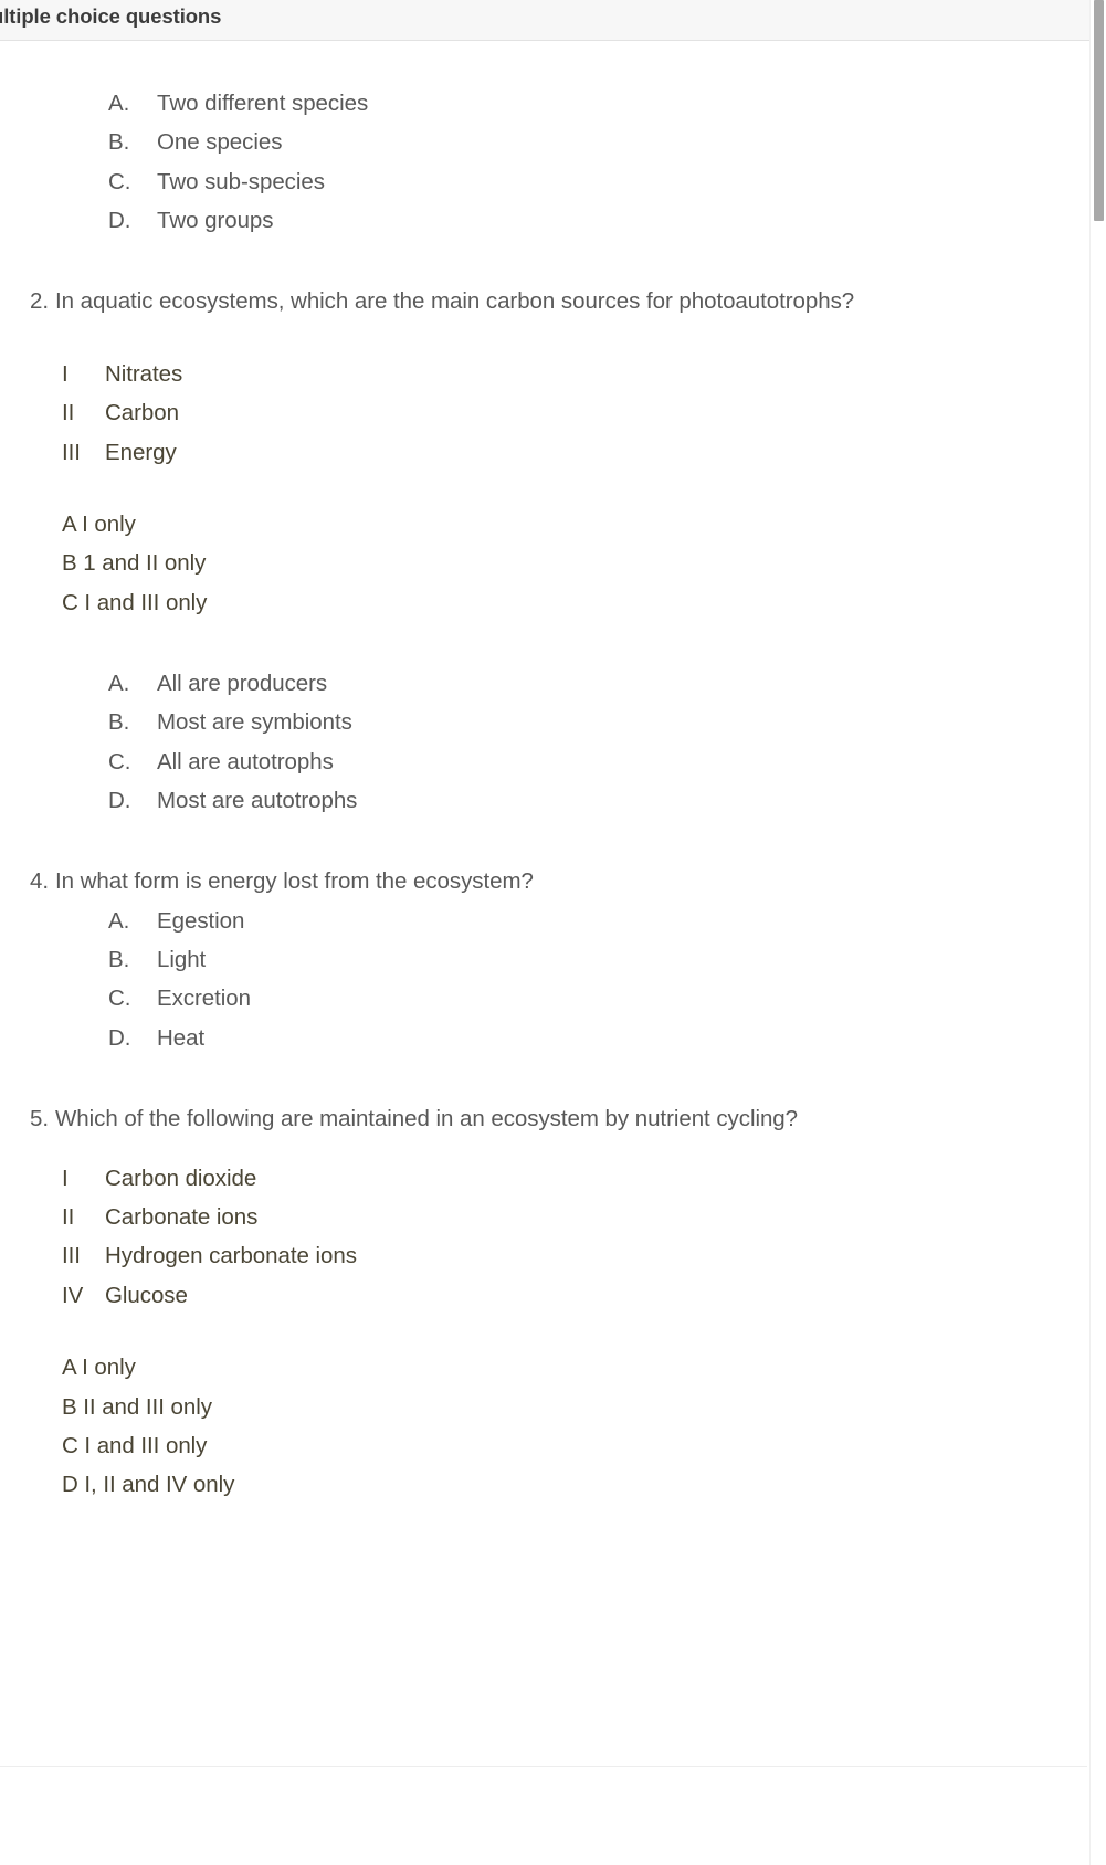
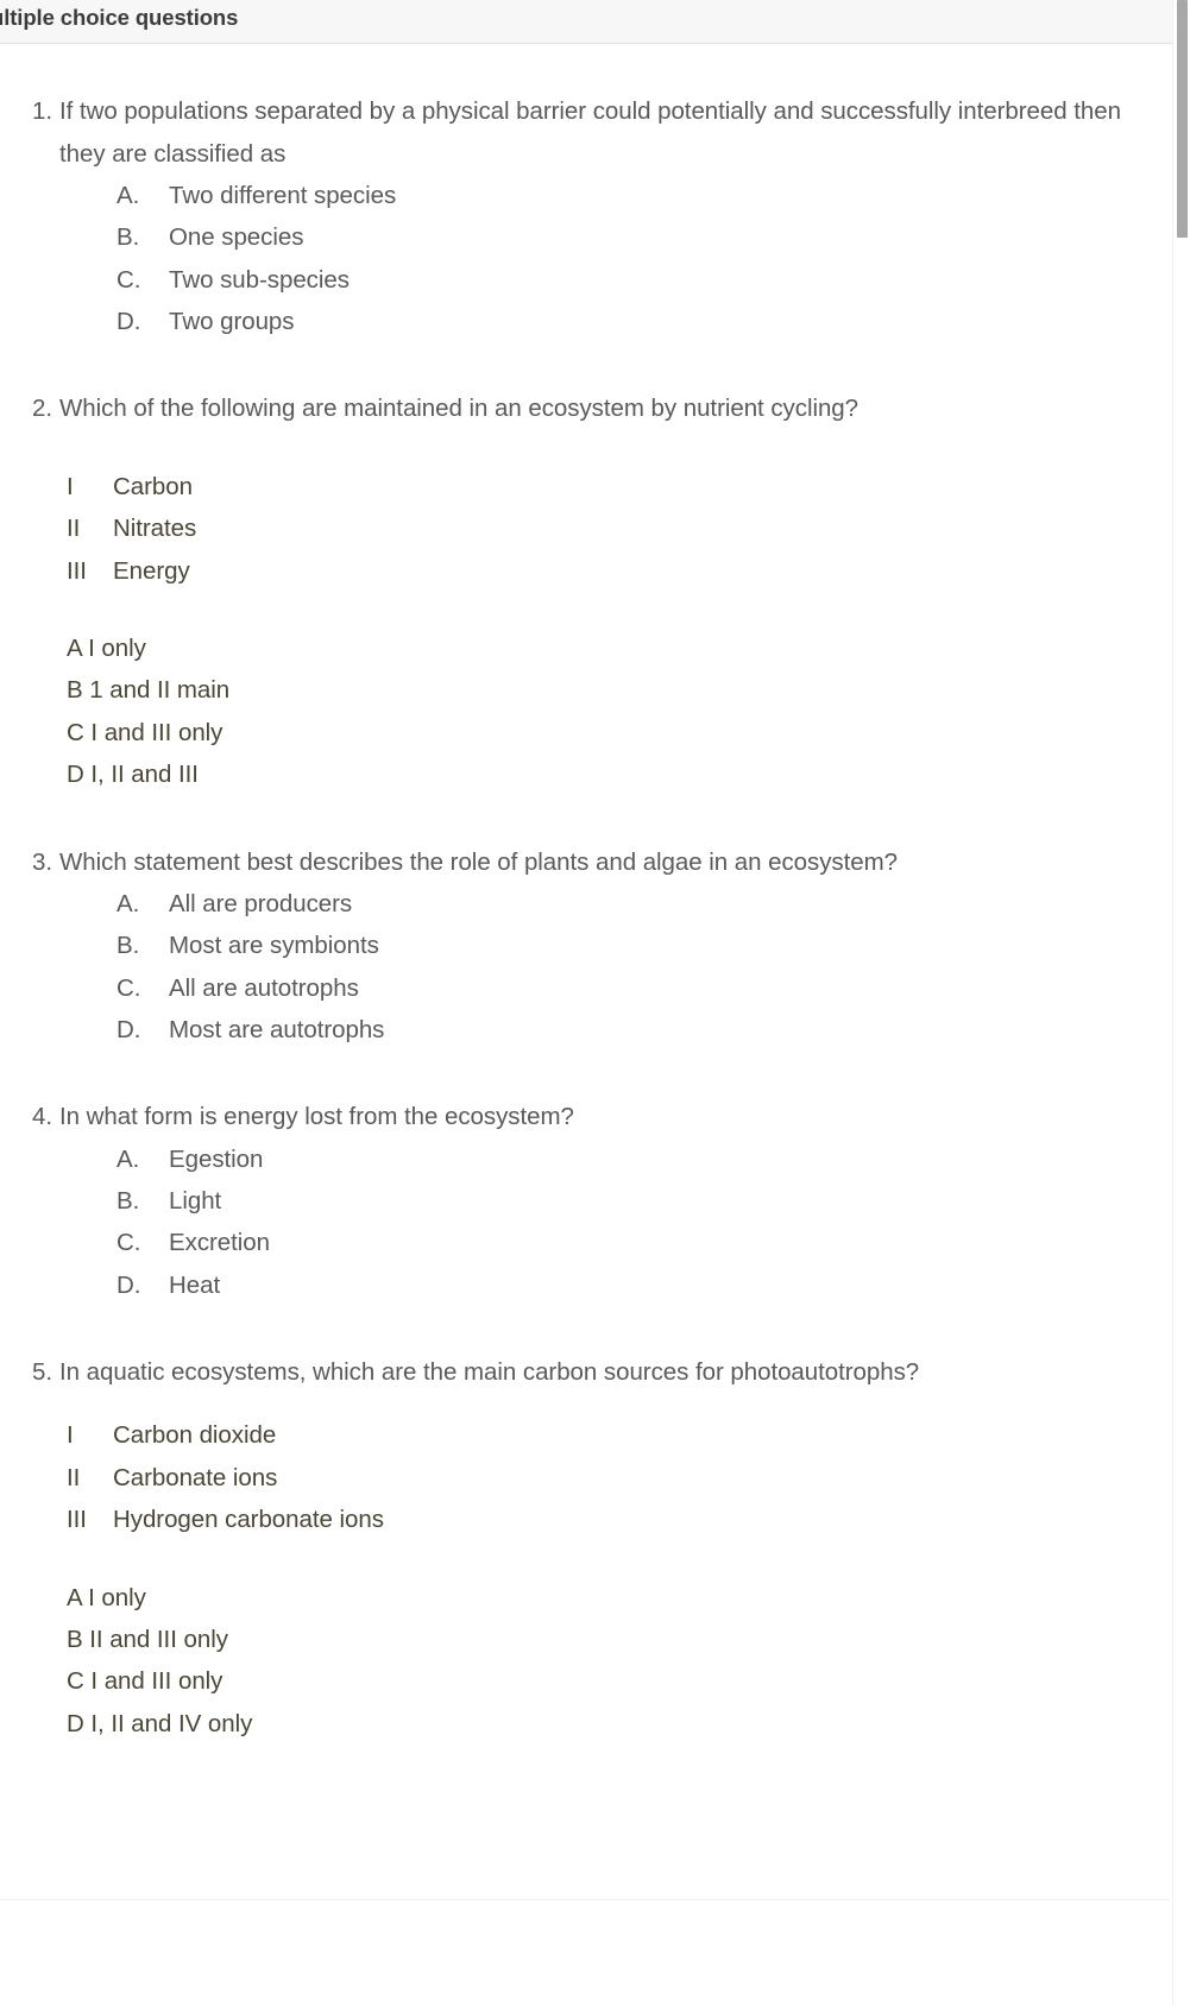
  ltiple choice questions
+ 1.
+ If two populations separated by a physical barrier could potentially and successfully interbreed then they are classified as
  A.
  Two different species
  B.
  One species
  C.
  Two sub-species
  D.
  Two groups
  2.
- In aquatic ecosystems, which are the main carbon sources for photoautotrophs?
+ Which of the following are maintained in an ecosystem by nutrient cycling?
  I
- Nitrates
+ Carbon
  II
- Carbon
+ Nitrates
  III
  Energy
  A I only
- B 1 and II only
+ B 1 and II main
  C I and III only
+ D I, II and III
+ 3.
+ Which statement best describes the role of plants and algae in an ecosystem?
  A.
  All are producers
  B.
  Most are symbionts
  C.
  All are autotrophs
  D.
  Most are autotrophs
  4.
  In what form is energy lost from the ecosystem?
  A.
  Egestion
  B.
  Light
  C.
  Excretion
  D.
  Heat
  5.
- Which of the following are maintained in an ecosystem by nutrient cycling?
+ In aquatic ecosystems, which are the main carbon sources for photoautotrophs?
  I
  Carbon dioxide
  II
  Carbonate ions
  III
  Hydrogen carbonate ions
- IV
- Glucose
  A I only
  B II and III only
  C I and III only
  D I, II and IV only
